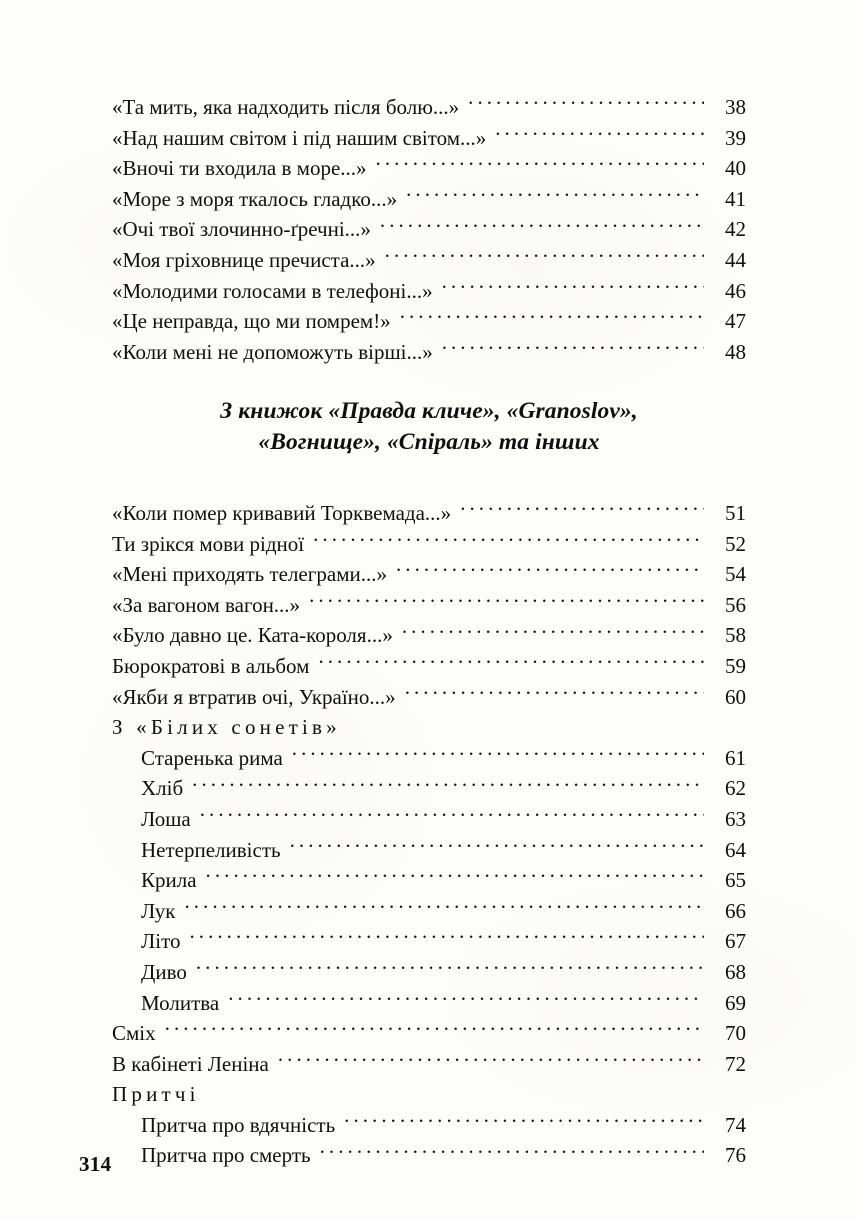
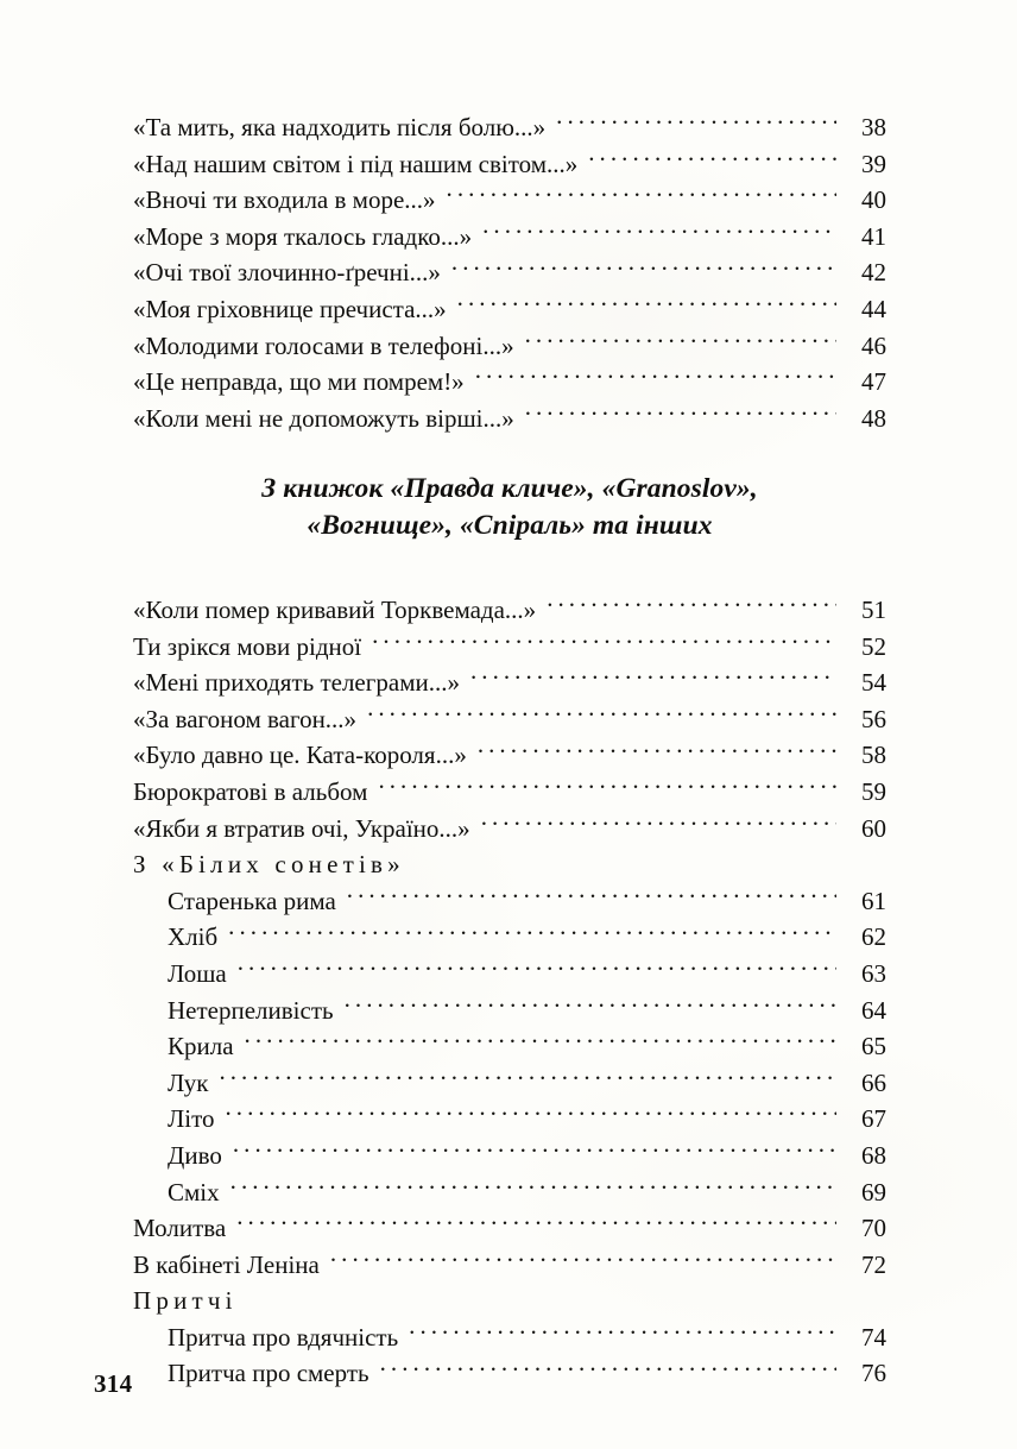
  «Та мить, яка надходить після болю...»
  38
  «Над нашим світом і під нашим світом...»
  39
  «Вночі ти входила в море...»
  40
  «Море з моря ткалось гладко...»
  41
  «Очі твої злочинно-ґречні...»
  42
  «Моя гріховнице пречиста...»
  44
  «Молодими голосами в телефоні...»
  46
  «Це неправда, що ми помрем!»
  47
  «Коли мені не допоможуть вірші...»
  48
  З книжок «Правда кличе», «Granoslov»,
  «Вогнище», «Спіраль» та інших
  «Коли помер кривавий Торквемада...»
  51
  Ти зрікся мови рідної
  52
  «Мені приходять телеграми...»
  54
  «За вагоном вагон...»
  56
  «Було давно це. Ката-короля...»
  58
  Бюрократові в альбом
  59
  «Якби я втратив очі, Україно...»
  60
  З «Білих сонетів»
  Старенька рима
  61
  Хліб
  62
  Лоша
  63
  Нетерпеливість
  64
  Крила
  65
  Лук
  66
  Літо
  67
  Диво
  68
- Молитва
+ Сміх
  69
- Сміх
+ Молитва
  70
  В кабінеті Леніна
  72
  Притчі
  Притча про вдячність
  74
  Притча про смерть
  76
  314
